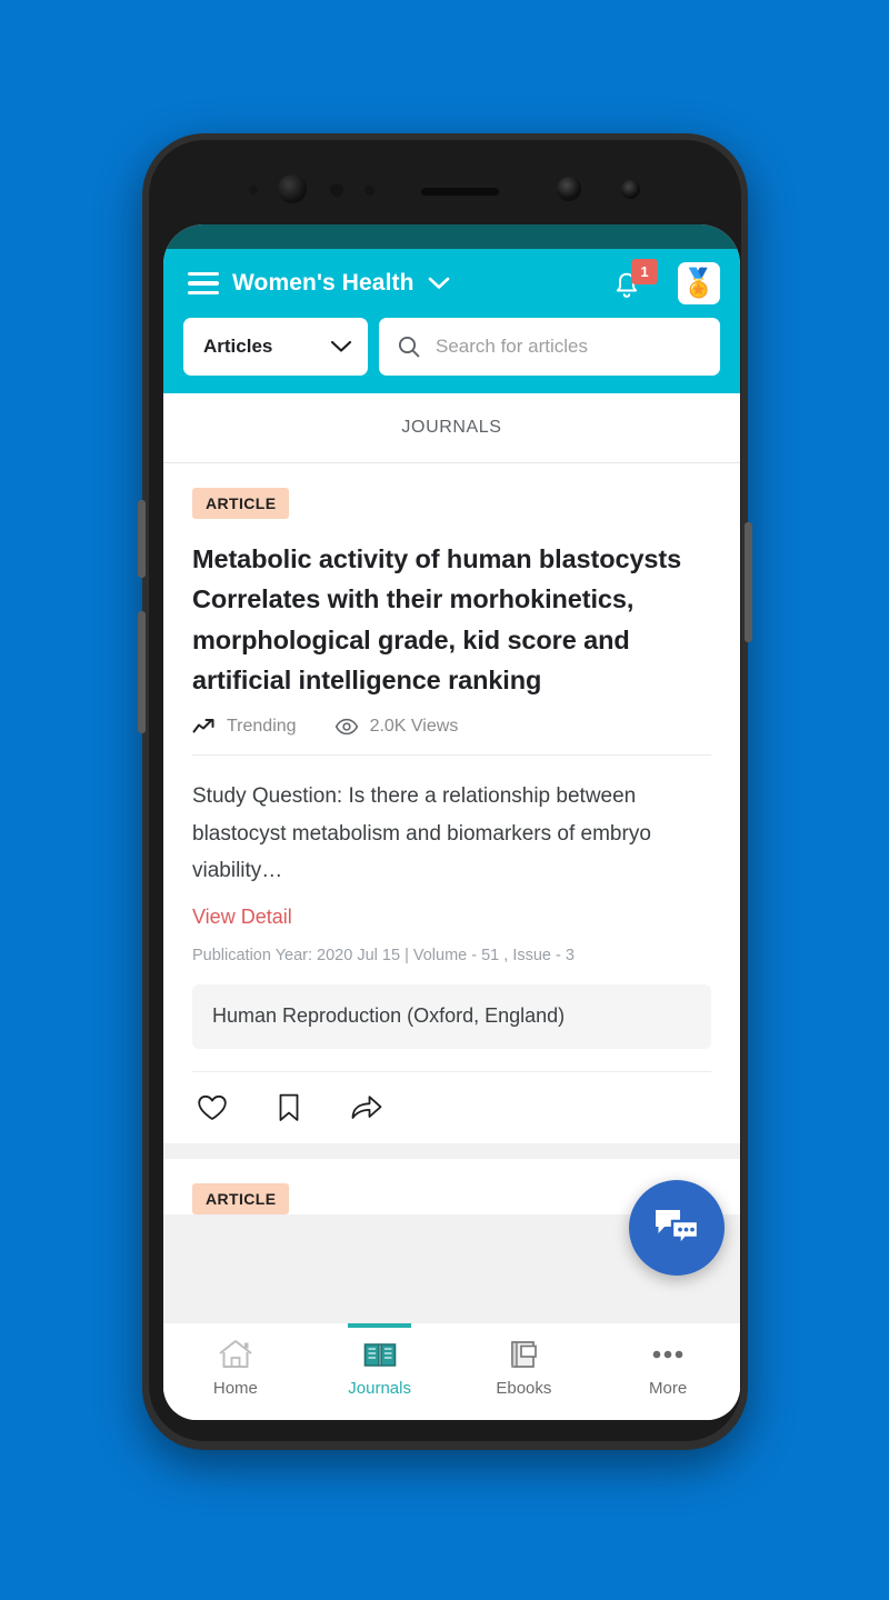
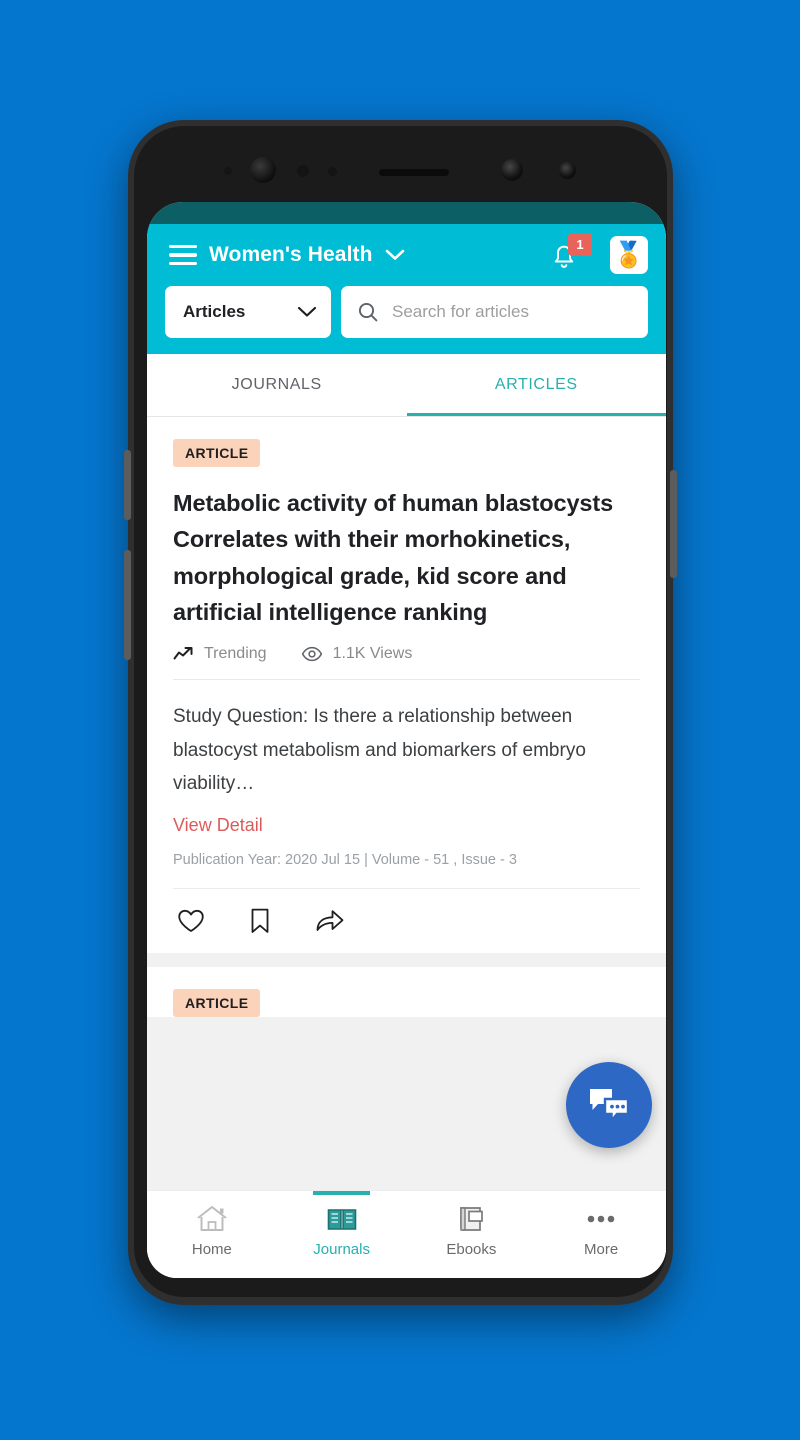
  Women's Health
  1
  🏅
  Articles
  Search for articles
  JOURNALS
+ ARTICLES
  ARTICLE
  Metabolic activity of human blastocysts Correlates with their morhokinetics, morphological grade, kid score and artificial intelligence ranking
  Trending
- 2.0K Views
+ 1.1K Views
  Study Question: Is there a relationship between blastocyst metabolism and biomarkers of embryo viability…
  View Detail
  Publication Year: 2020 Jul 15 | Volume - 51 , Issue - 3
- Human Reproduction (Oxford, England)
  ARTICLE
  Home
  Journals
  Ebooks
  More
